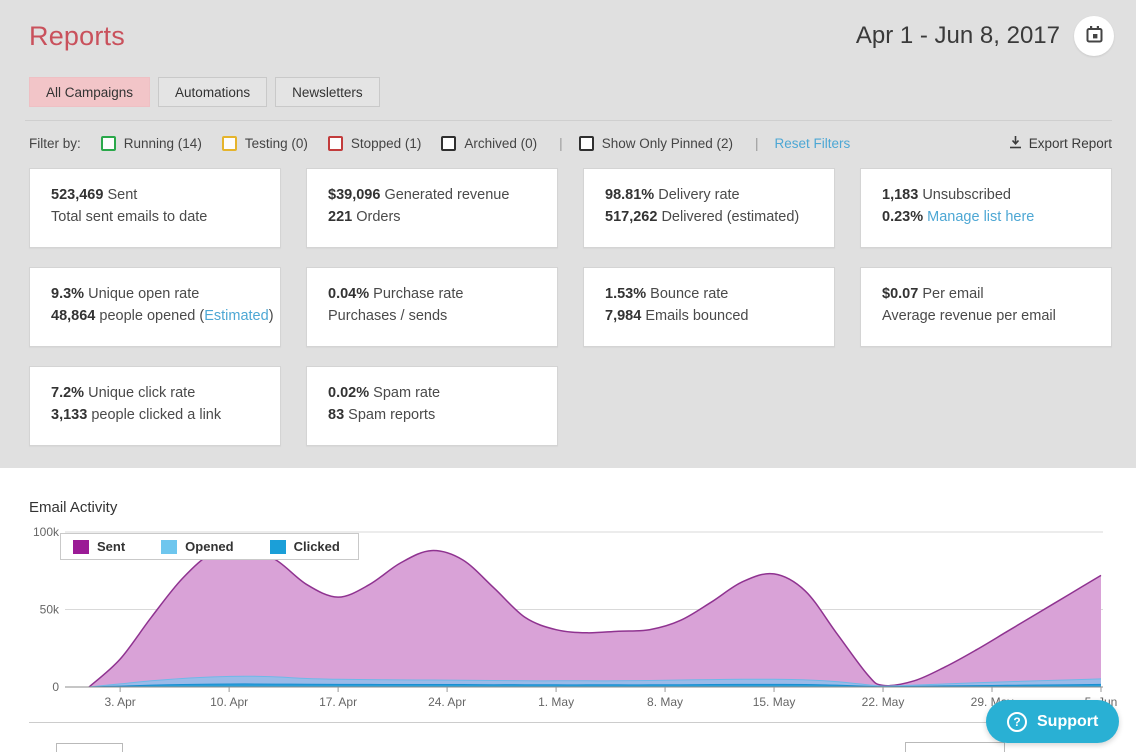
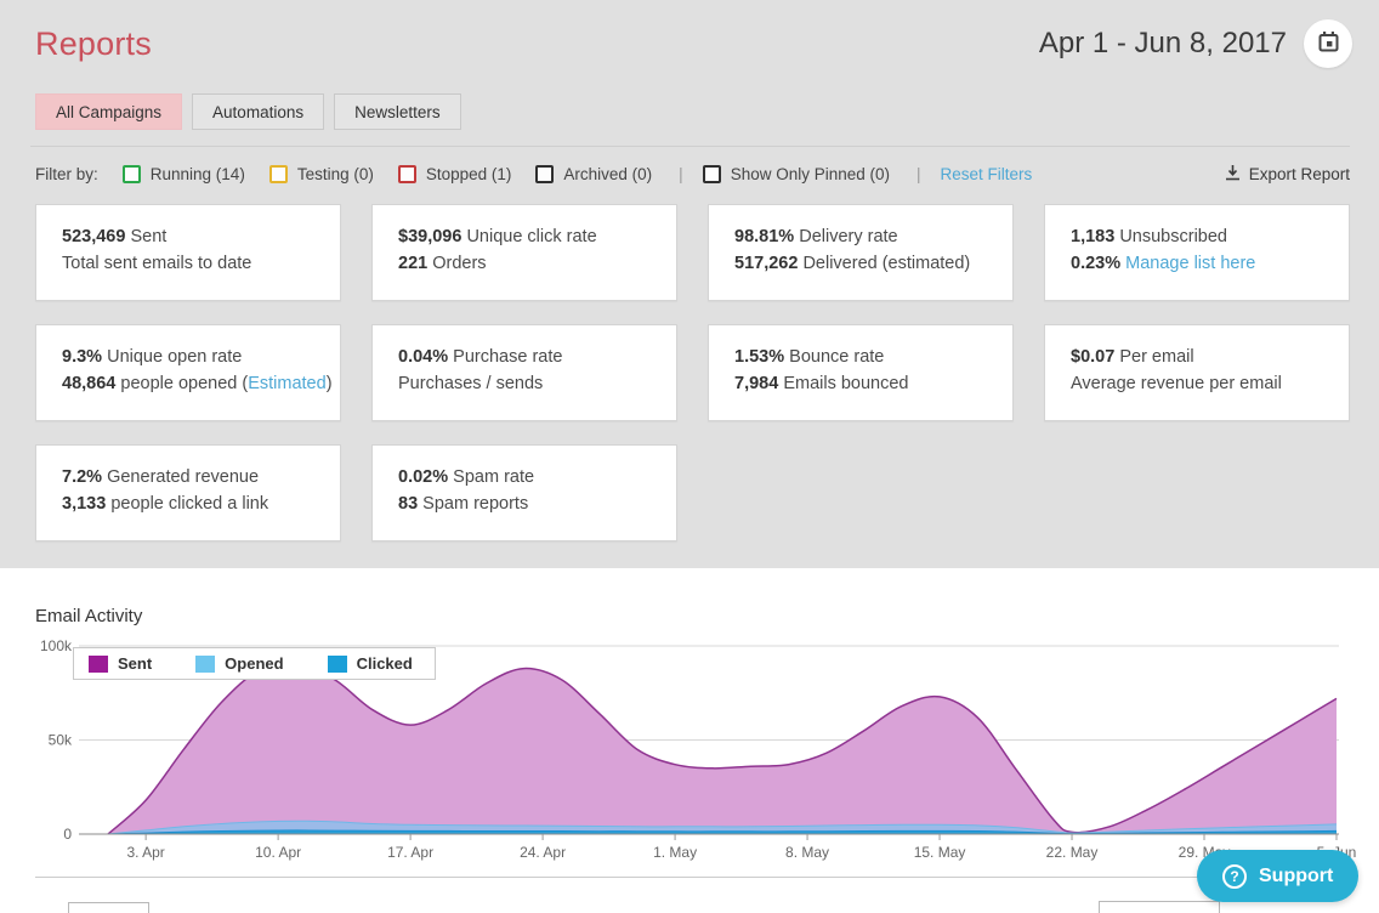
  Reports
  Apr 1 - Jun 8, 2017
  All Campaigns
  Automations
  Newsletters
  Filter by:
  Running (14)
  Testing (0)
  Stopped (1)
  Archived (0)
  |
- Show Only Pinned (2)
+ Show Only Pinned (0)
  |
  Reset Filters
  Export Report
  523,469 Sent
  Total sent emails to date
- $39,096 Generated revenue
+ $39,096 Unique click rate
  221 Orders
  98.81% Delivery rate
  517,262 Delivered (estimated)
  1,183 Unsubscribed
  0.23% Manage list here
  9.3% Unique open rate
  48,864 people opened (Estimated)
  0.04% Purchase rate
  Purchases / sends
  1.53% Bounce rate
  7,984 Emails bounced
- 7.2% Unique click rate
+ 7.2% Generated revenue
  3,133 people clicked a link
  $0.07 Per email
  Average revenue per email
  0.02% Spam rate
  83 Spam reports
  Email Activity
  100k
  50k
  0
  3. Apr
  10. Apr
  17. Apr
  24. Apr
  1. May
  8. May
  15. May
  22. May
  Sent
  Opened
  Clicked
  ?
  Support
